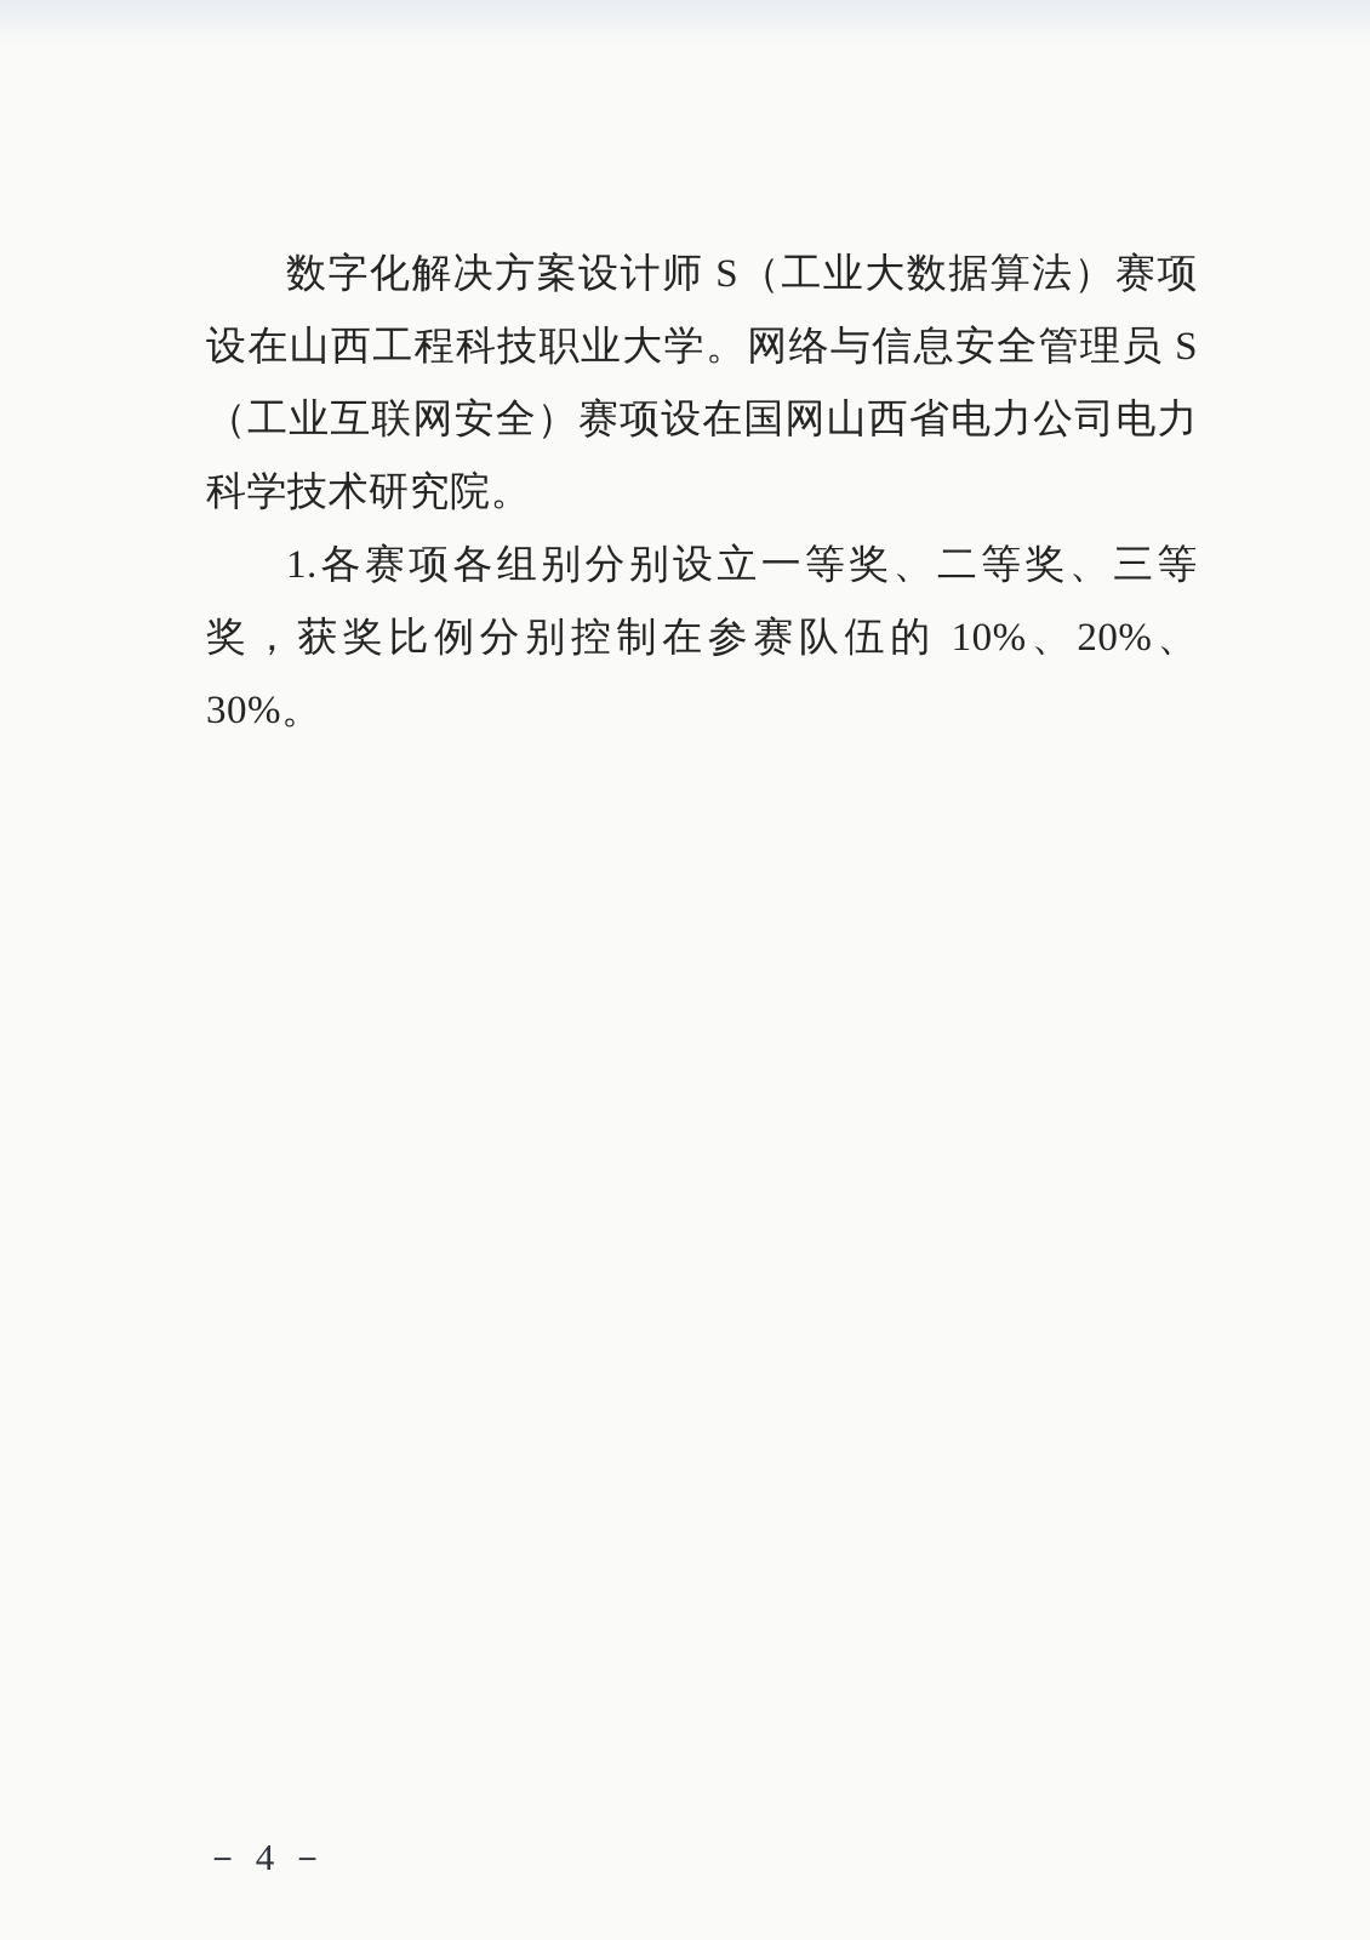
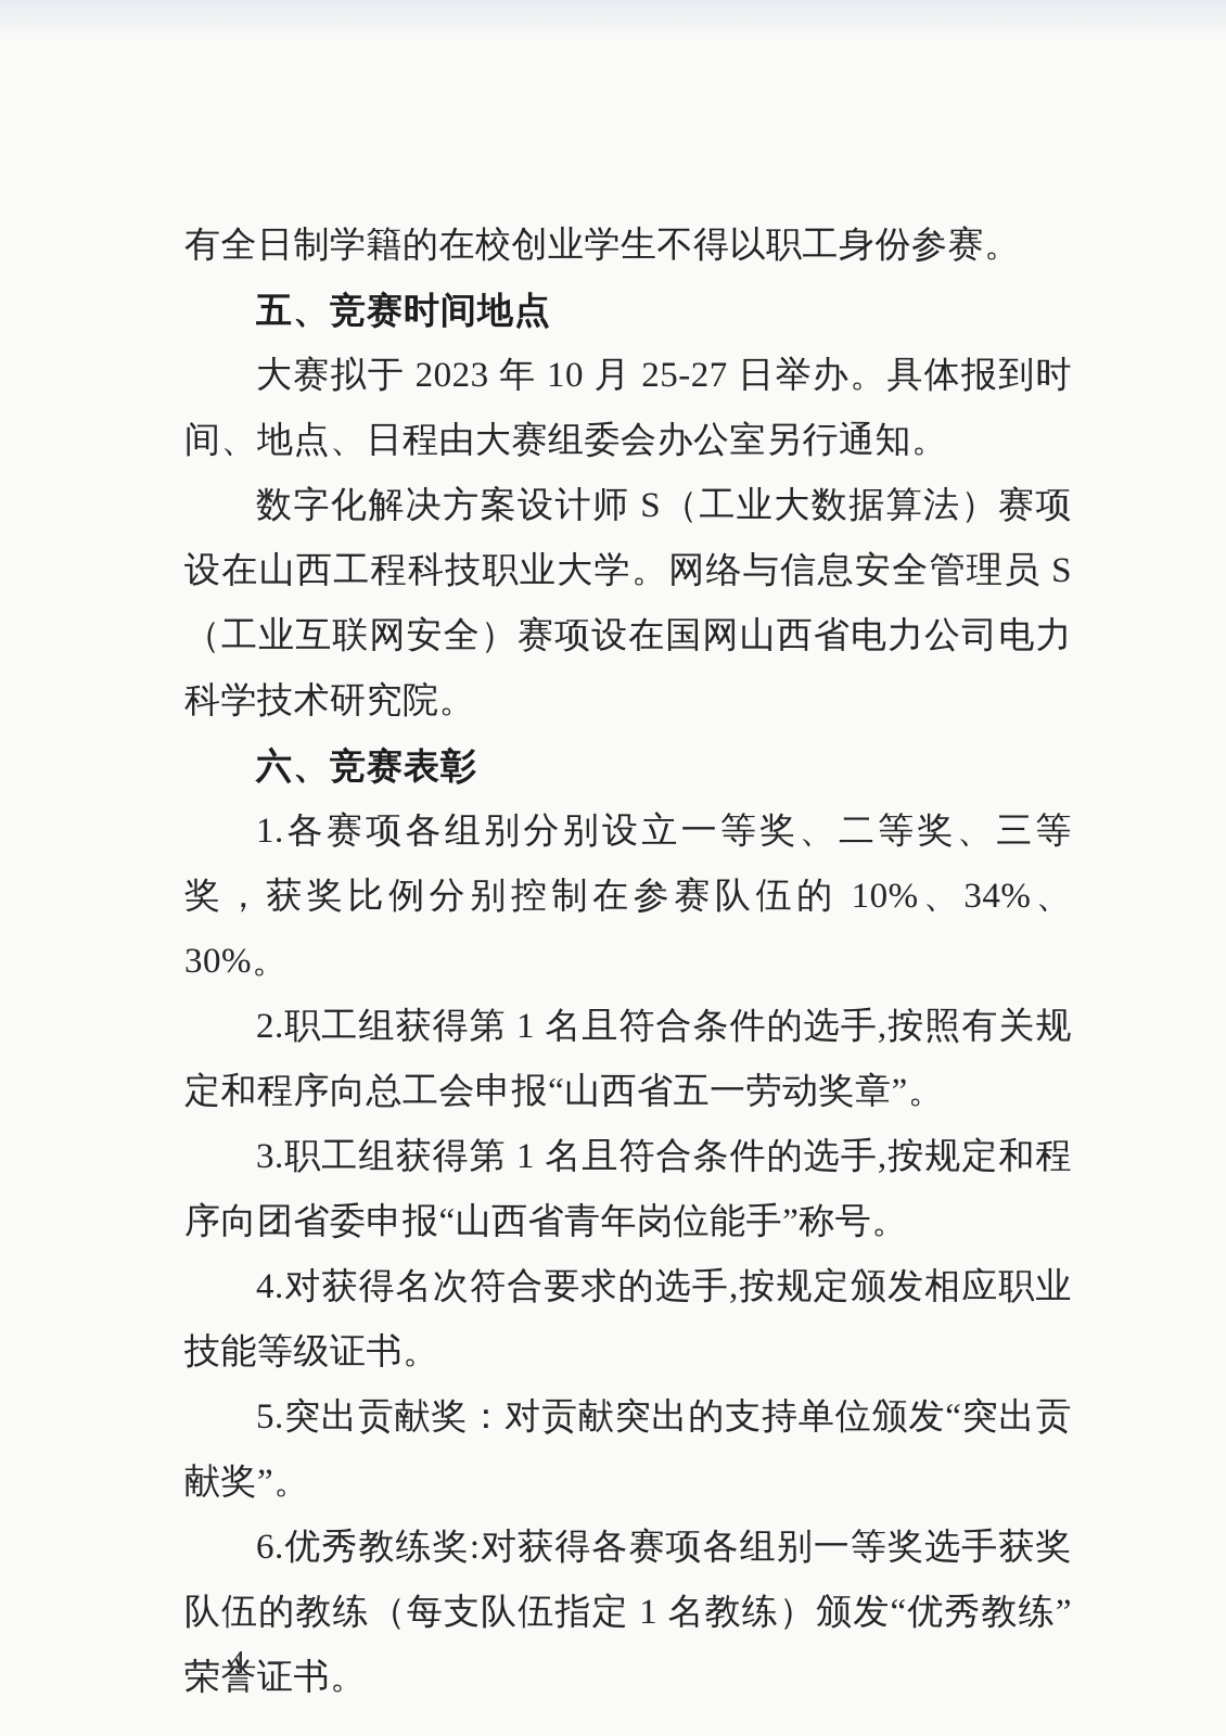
+ 有全日制学籍的在校创业学生不得以职工身份参赛。
+ 五、竞赛时间地点
+ 大赛拟于 2023 年 10 月 25-27 日举办。具体报到时间、地点、日程由大赛组委会办公室另行通知。
  数字化解决方案设计师 S（工业大数据算法）赛项设在山西工程科技职业大学。网络与信息安全管理员 S（工业互联网安全）赛项设在国网山西省电力公司电力科学技术研究院。
+ 六、竞赛表彰
- 1.各赛项各组别分别设立一等奖、二等奖、三等奖，获奖比例分别控制在参赛队伍的 10%、20%、30%。
+ 1.各赛项各组别分别设立一等奖、二等奖、三等奖，获奖比例分别控制在参赛队伍的 10%、34%、30%。
+ 2.职工组获得第 1 名且符合条件的选手,按照有关规定和程序向总工会申报“山西省五一劳动奖章”。
+ 3.职工组获得第 1 名且符合条件的选手,按规定和程序向团省委申报“山西省青年岗位能手”称号。
+ 4.对获得名次符合要求的选手,按规定颁发相应职业技能等级证书。
+ 5.突出贡献奖：对贡献突出的支持单位颁发“突出贡献奖”。
+ 6.优秀教练奖:对获得各赛项各组别一等奖选手获奖队伍的教练（每支队伍指定 1 名教练）颁发“优秀教练”荣誉证书。
  － 4 －
